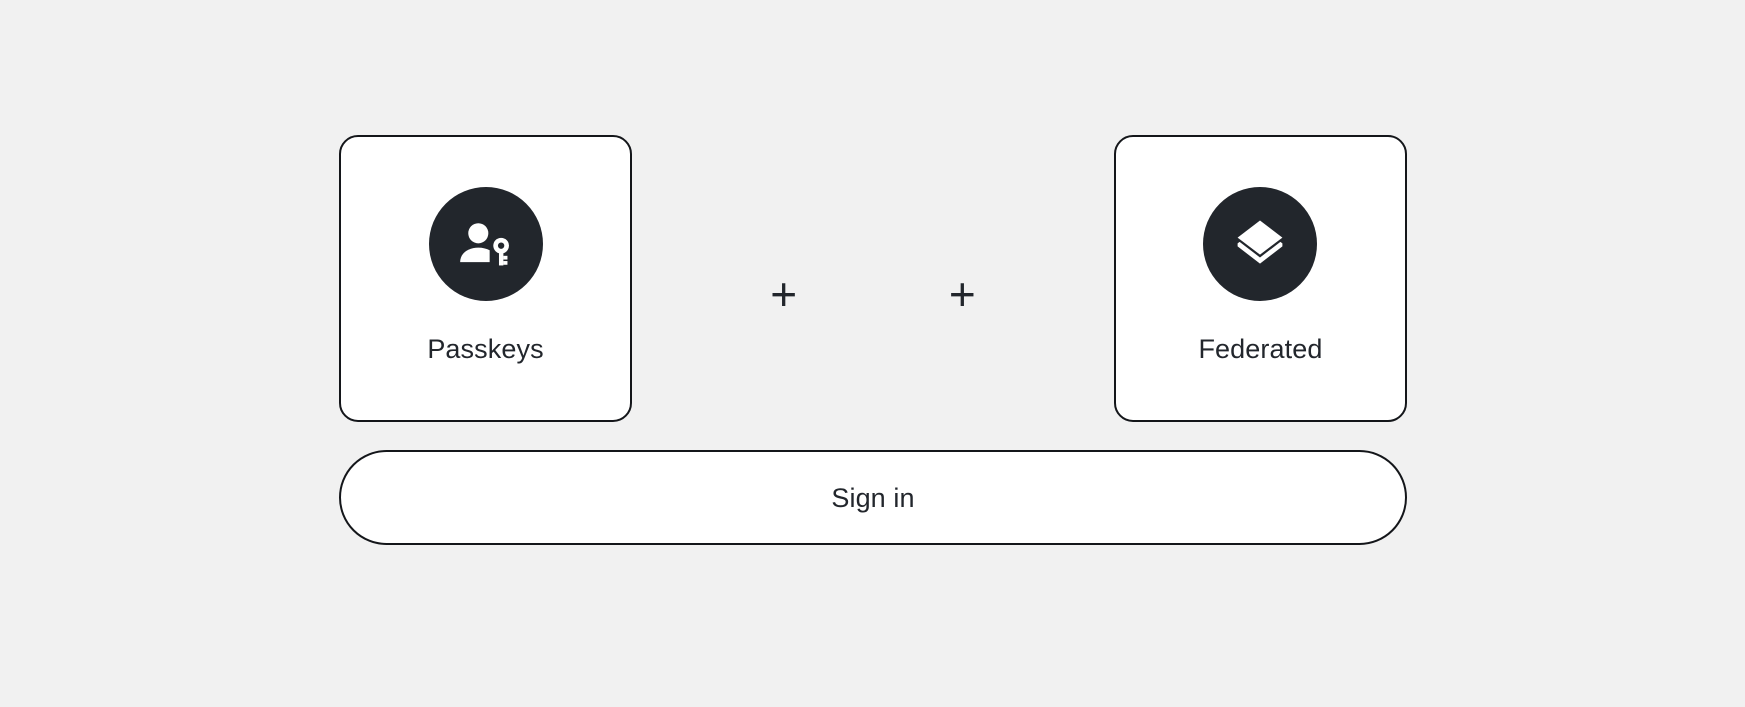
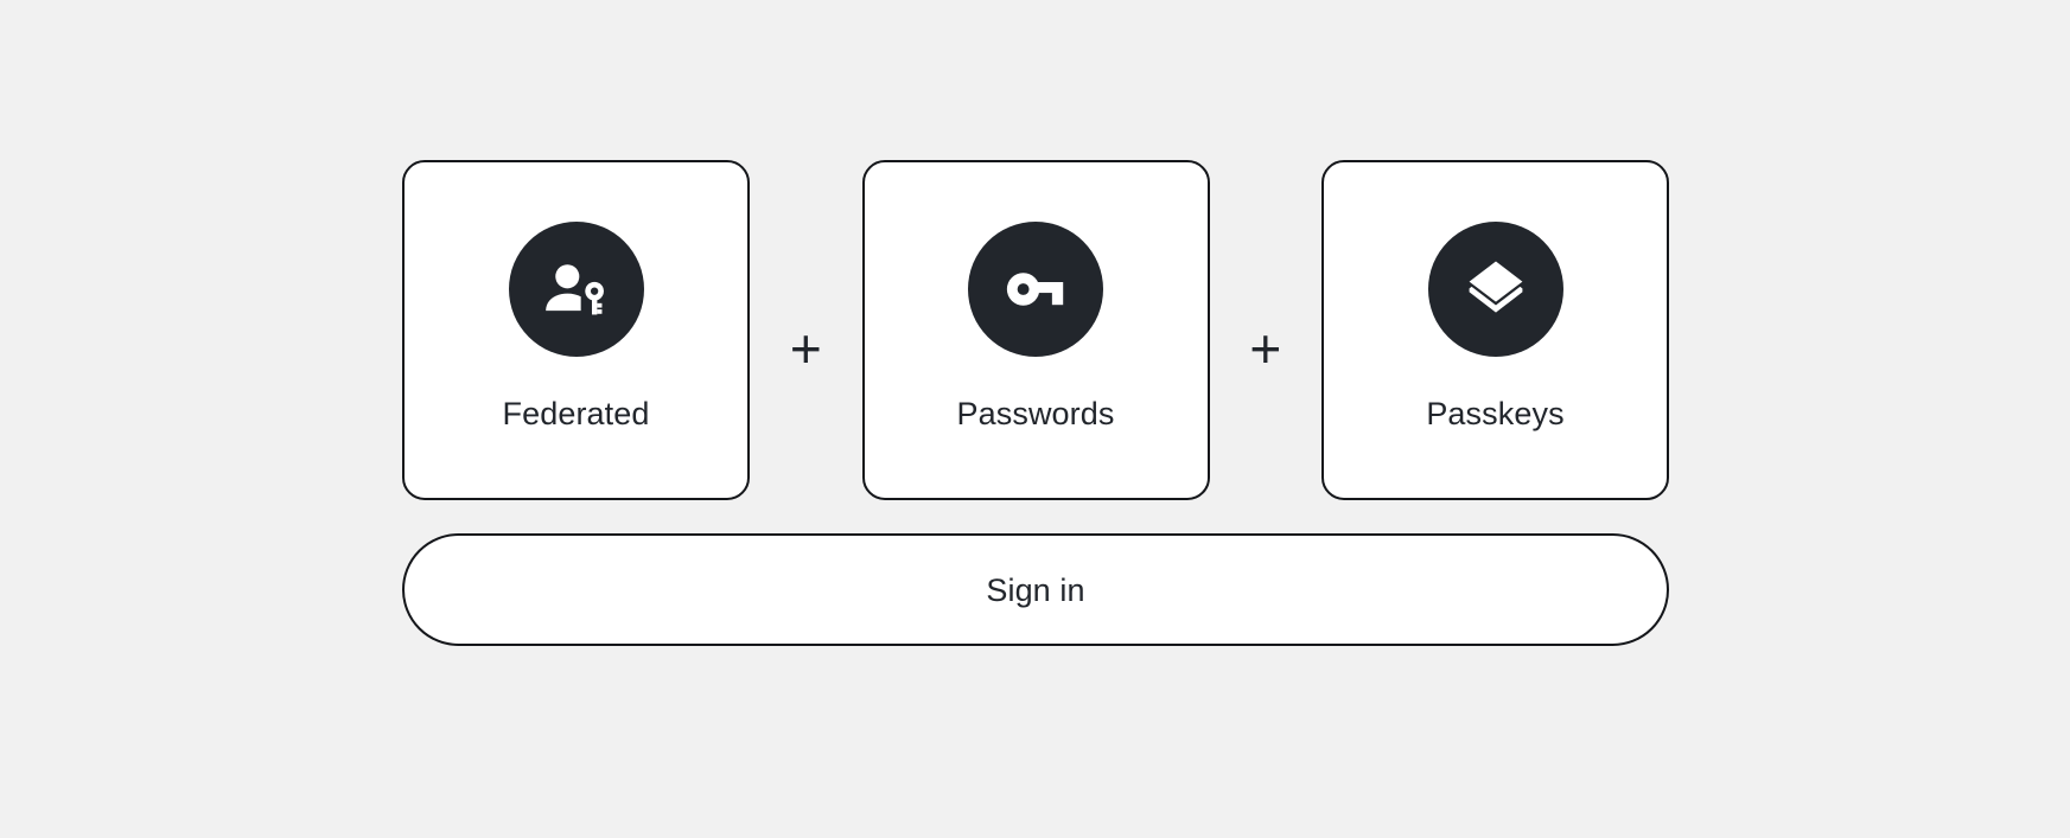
- Passkeys
+ Federated
  +
+ Passwords
  +
- Federated
+ Passkeys
  Sign in
